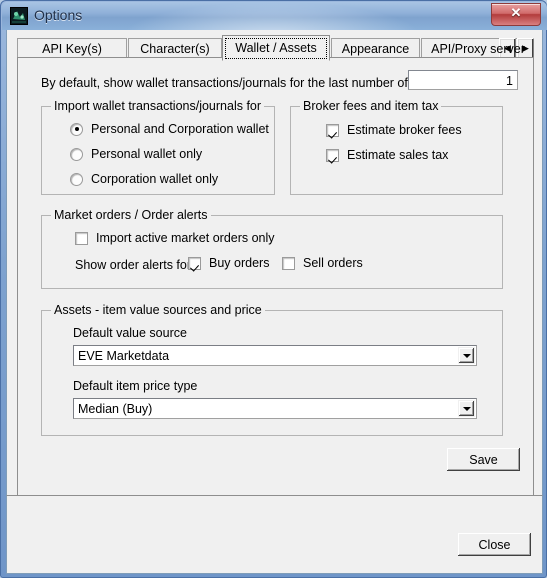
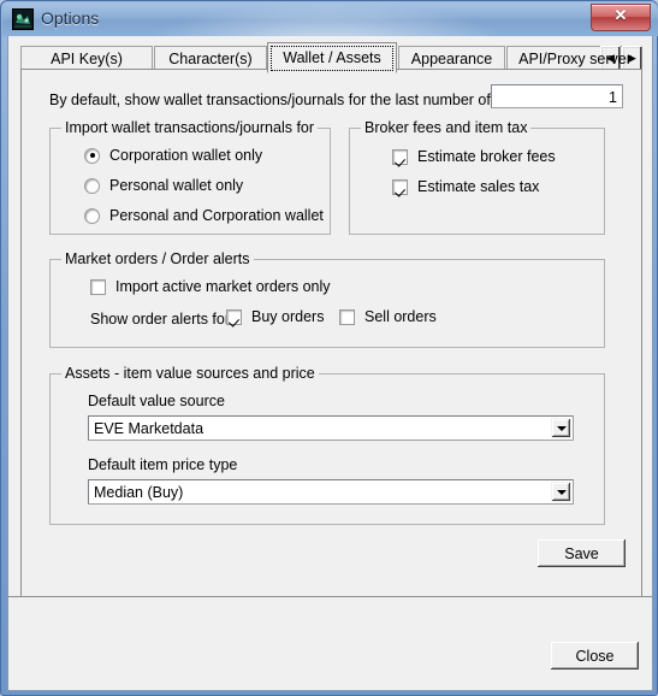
  Options
  ✕
  API Key(s)
  Character(s)
  Wallet / Assets
  Appearance
  API/Proxy server
  ◀
  ▶
  By default, show wallet transactions/journals for the last number of
  1
  Import wallet transactions/journals for
- Personal and Corporation wallet
+ Corporation wallet only
  Personal wallet only
- Corporation wallet only
+ Personal and Corporation wallet
  Broker fees and item tax
  Estimate broker fees
  Estimate sales tax
  Market orders / Order alerts
  Import active market orders only
  Show order alerts fo
  Buy orders
  Sell orders
  Assets - item value sources and price
  Default value source
  EVE Marketdata
  Default item price type
  Median (Buy)
  Save
  Close
